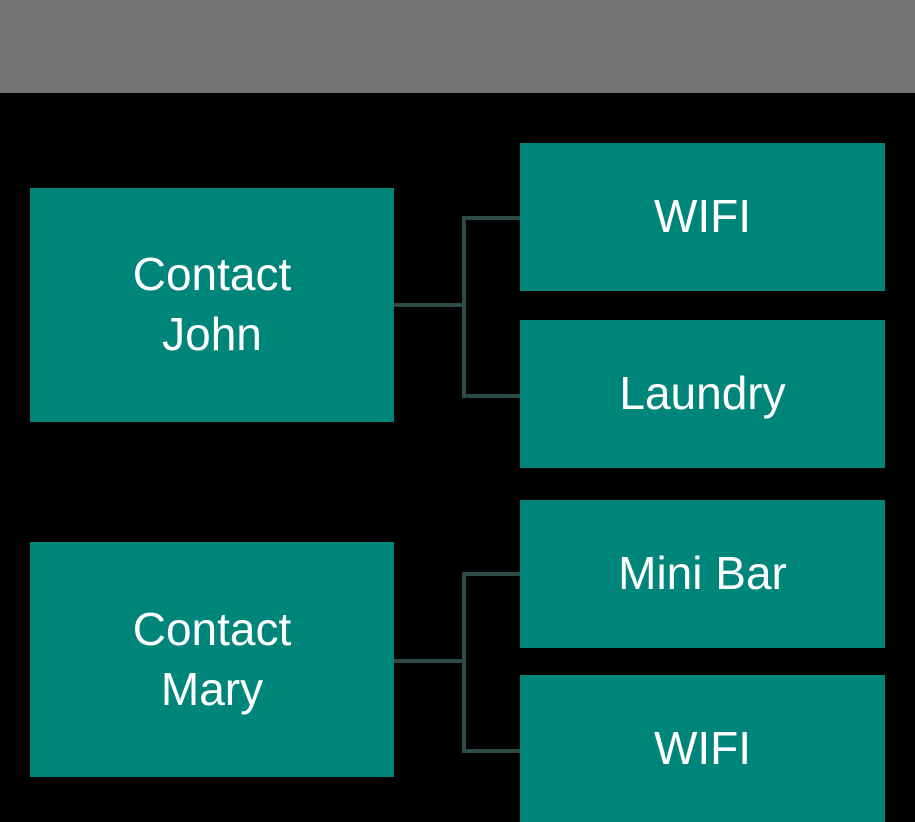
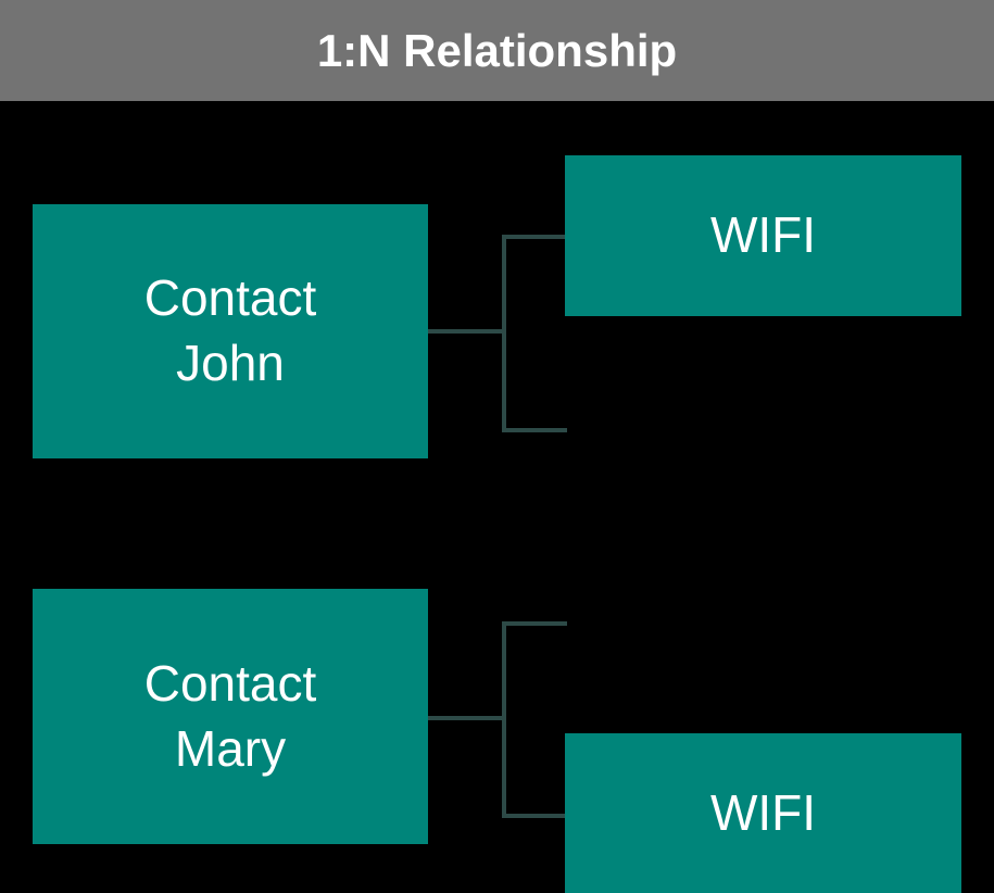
+ 1:N Relationship
  Contact
  John
  WIFI
- Laundry
  Contact
  Mary
- Mini Bar
  WIFI
